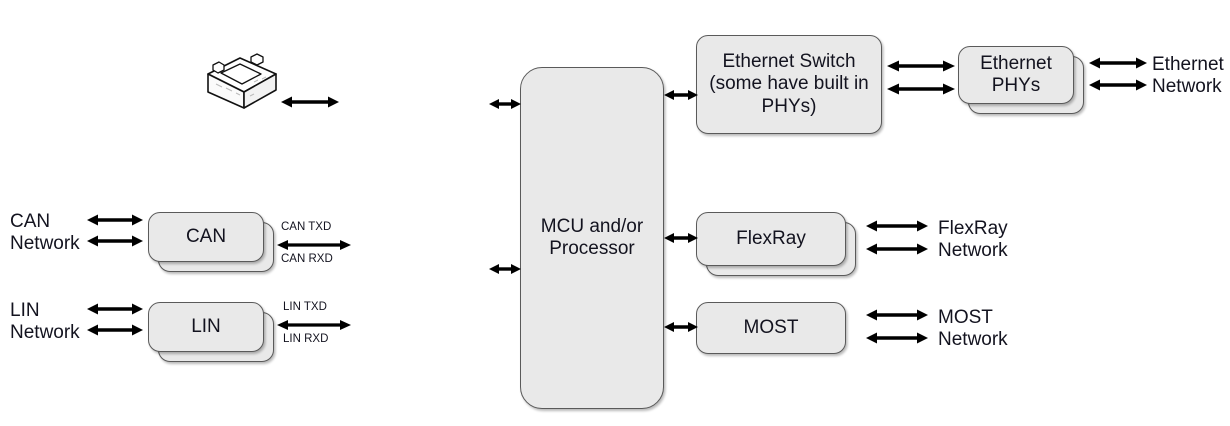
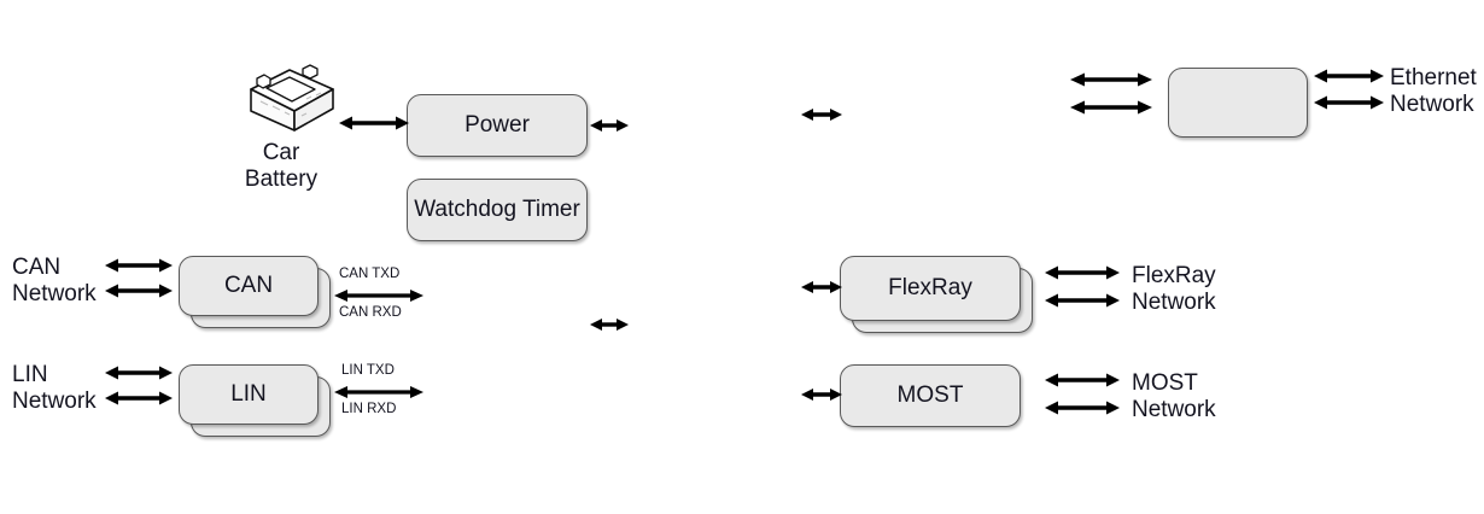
+ Car
+ Battery
+ Power
+ Watchdog Timer
  CAN
  Network
  CAN
  CAN TXD
  CAN RXD
  LIN
  Network
  LIN
  LIN TXD
  LIN RXD
- MCU and/or Processor
- Ethernet Switch (some have built in PHYs)
- Ethernet PHYs
  Ethernet
  Network
  FlexRay
  FlexRay
  Network
  MOST
  MOST
  Network
